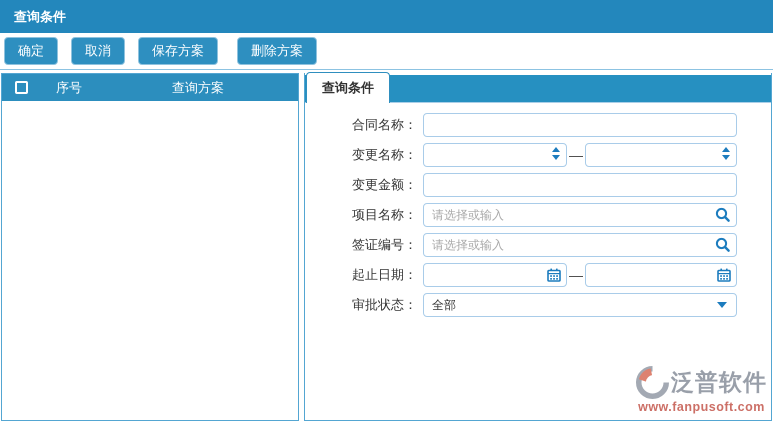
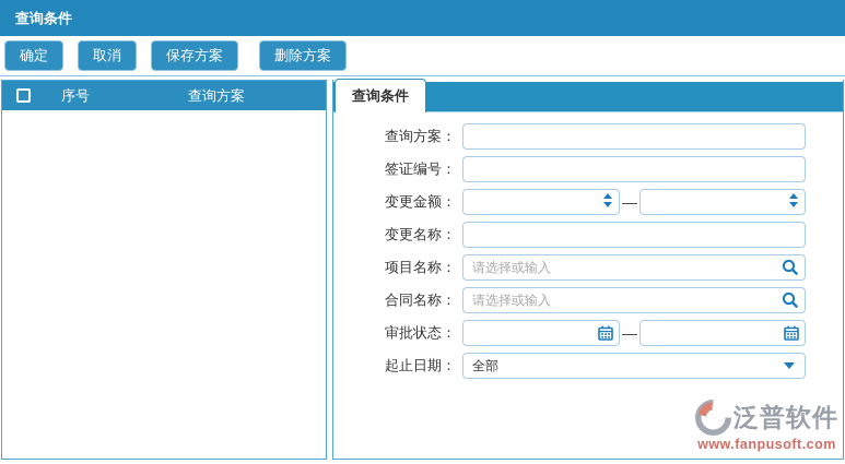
  查询条件
  确定
  取消
  保存方案
  删除方案
  序号
  查询方案
  查询条件
+ 查询方案：
- 合同名称：
+ 签证编号：
- 变更名称：
+ 变更金额：
  —
- 变更金额：
+ 变更名称：
  项目名称：
  请选择或输入
- 签证编号：
+ 合同名称：
  请选择或输入
- 起止日期：
+ 审批状态：
  —
- 审批状态：
+ 起止日期：
  全部
  泛普软件
  www.fanpusoft.com
